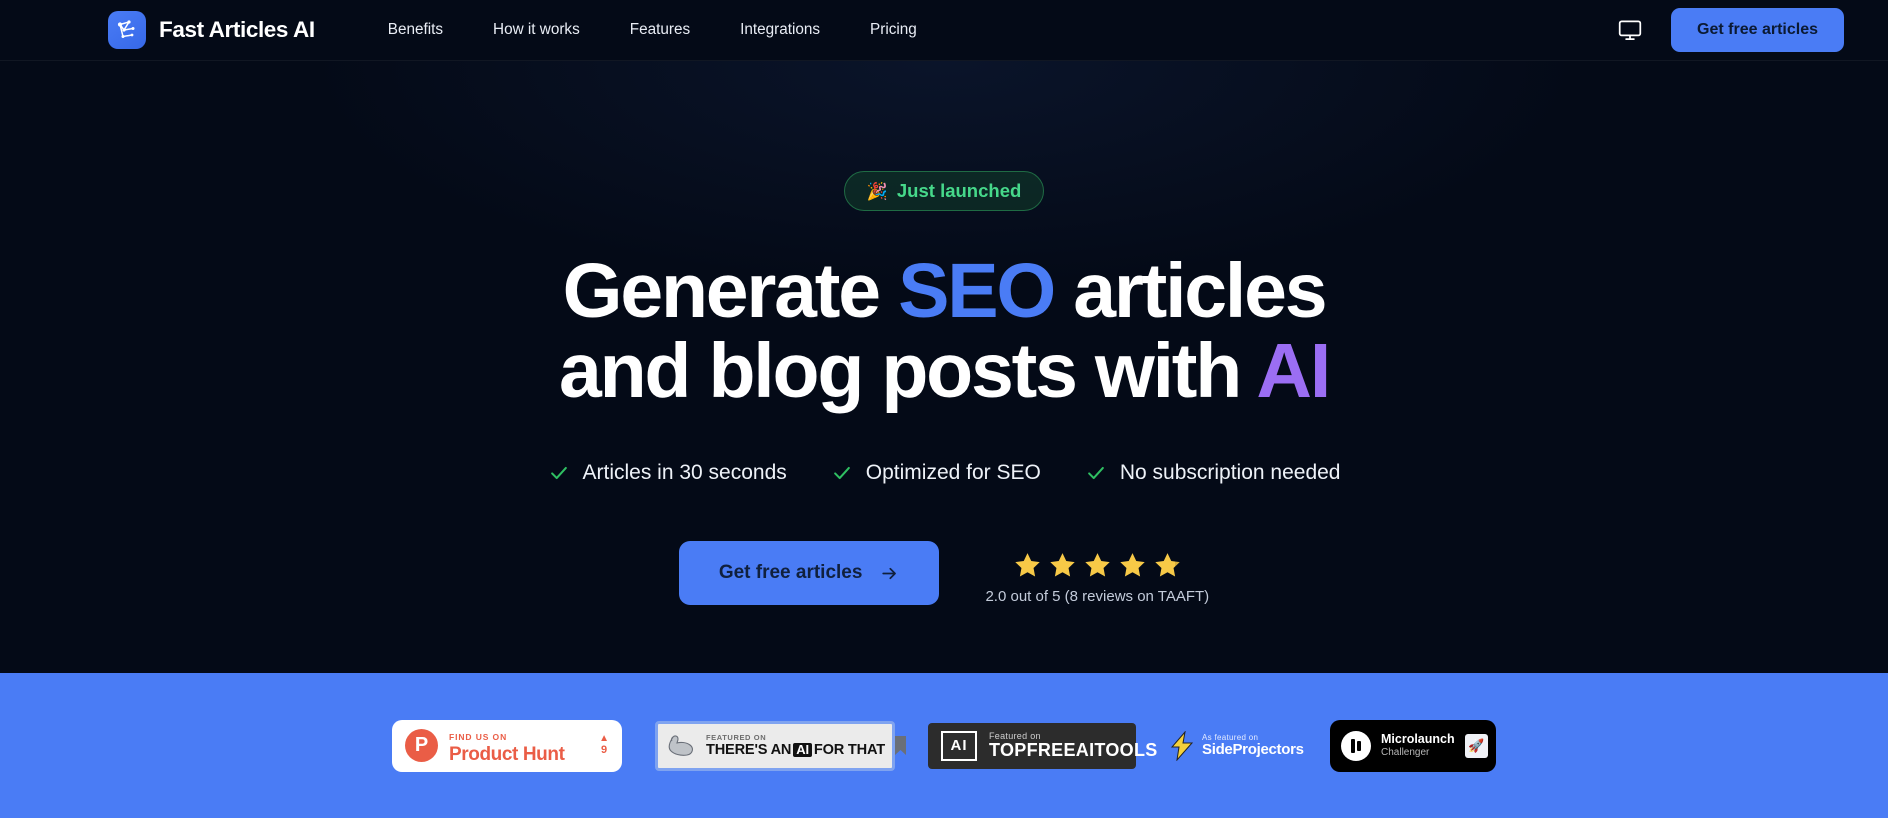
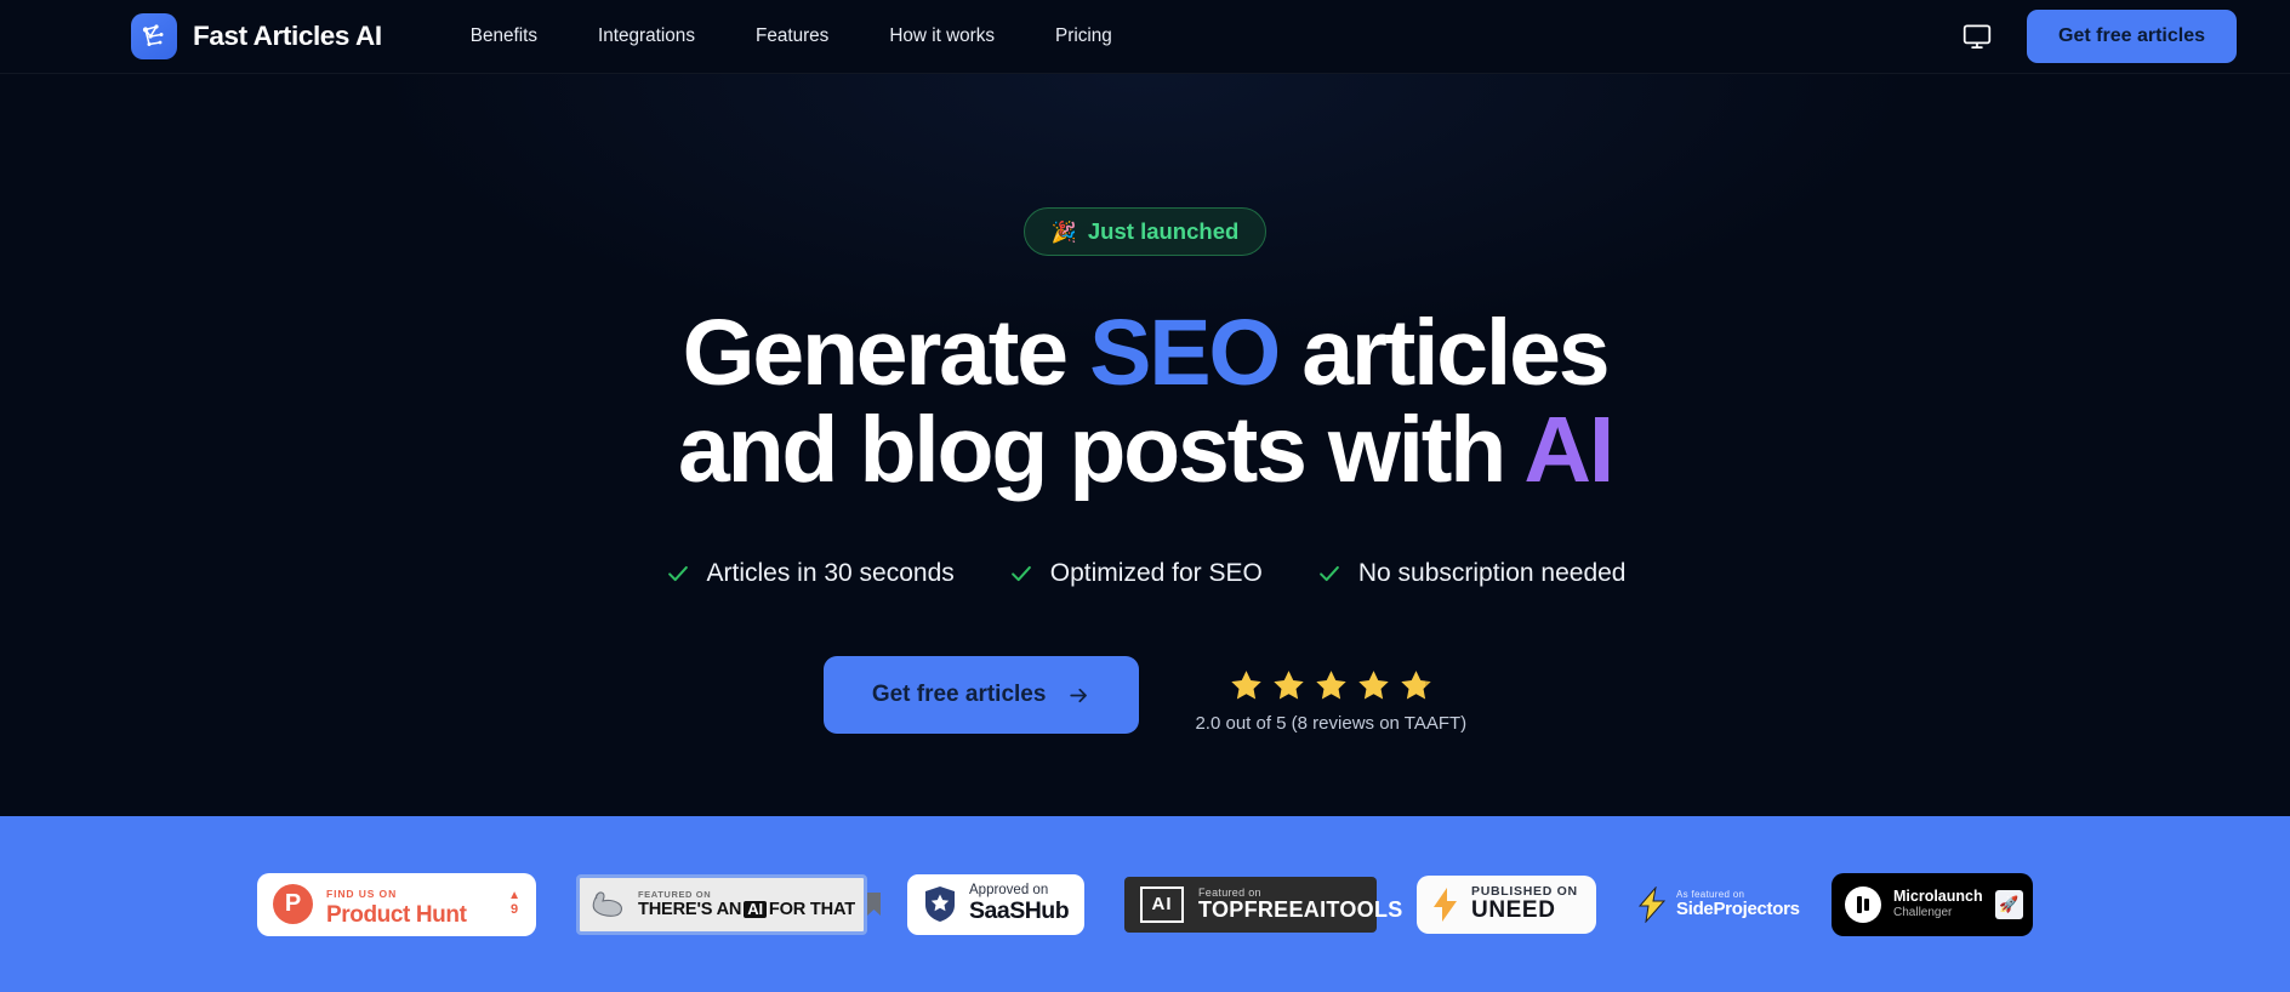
  Fast Articles AI
  Benefits
- How it works
+ Integrations
  Features
- Integrations
+ How it works
  Pricing
  Get free articles
  🎉
  Just launched
  Generate SEO articles
  and blog posts with AI
  Articles in 30 seconds
  Optimized for SEO
  No subscription needed
  Get free articles
  2.0 out of 5 (8 reviews on TAAFT)
  P
  FIND US ON
  Product Hunt
  ▲
  9
  FEATURED ON
  THERE'S AN
  AI
  FOR THAT
+ Approved on
+ SaaSHub
  AI
  Featured on
  TOPFREEAITOOLS
+ PUBLISHED ON
+ UNEED
  As featured on
  SideProjectors
  Microlaunch
  Challenger
  🚀
